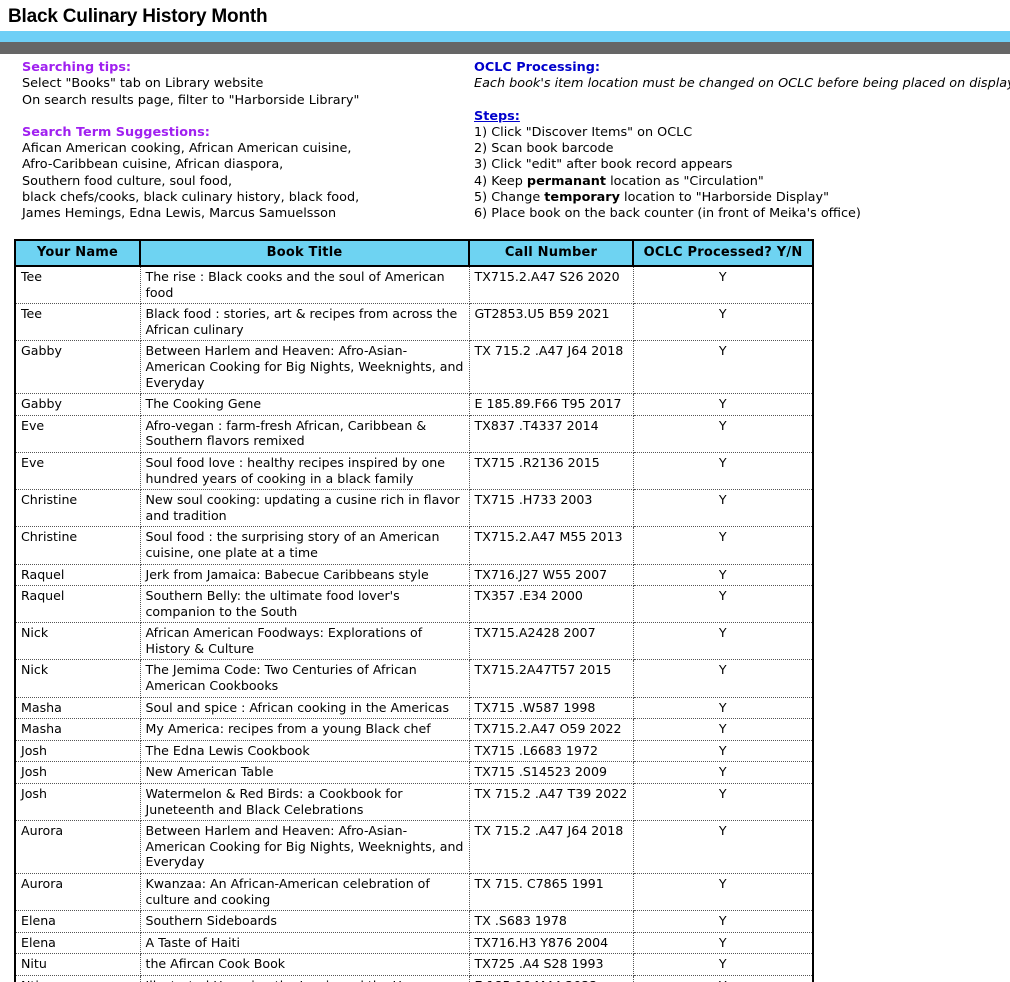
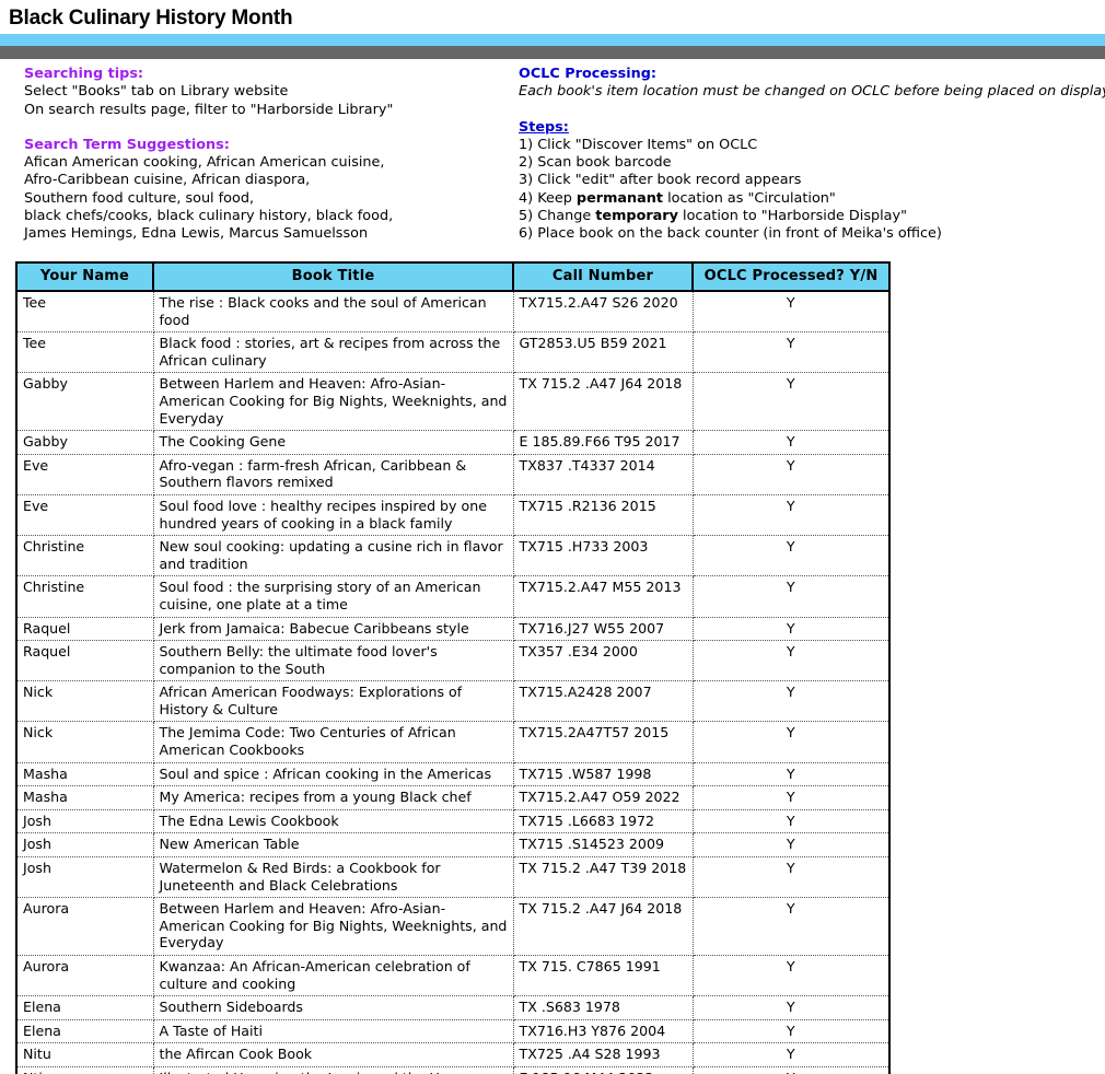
  Black Culinary History Month
  Searching tips:
  Select "Books" tab on Library website
  On search results page, filter to "Harborside Library"
  Search Term Suggestions:
  Afican American cooking, African American cuisine,
  Afro-Caribbean cuisine, African diaspora,
  Southern food culture, soul food,
  black chefs/cooks, black culinary history, black food,
  James Hemings, Edna Lewis, Marcus Samuelsson
  OCLC Processing:
  Each book's item location must be changed on OCLC before being placed on displa
  Steps:
  1) Click "Discover Items" on OCLC
  2) Scan book barcode
  3) Click "edit" after book record appears
  4) Keep permanant location as "Circulation"
  5) Change temporary location to "Harborside Display"
  6) Place book on the back counter (in front of Meika's office)
  Your Name	Book Title	Call Number	OCLC Processed? Y/N
  Tee	The rise : Black cooks and the soul of American food	TX715.2.A47 S26 2020	Y
  Tee	Black food : stories, art & recipes from across the African culinary	GT2853.U5 B59 2021	Y
  Gabby	Between Harlem and Heaven: Afro-Asian-American Cooking for Big Nights, Weeknights, and Everyday	TX 715.2 .A47 J64 2018	Y
  Gabby	The Cooking Gene	E 185.89.F66 T95 2017	Y
  Eve	Afro-vegan : farm-fresh African, Caribbean & Southern flavors remixed	TX837 .T4337 2014	Y
  Eve	Soul food love : healthy recipes inspired by one hundred years of cooking in a black family	TX715 .R2136 2015	Y
  Christine	New soul cooking: updating a cusine rich in flavor and tradition	TX715 .H733 2003	Y
  Christine	Soul food : the surprising story of an American cuisine, one plate at a time	TX715.2.A47 M55 2013	Y
  Raquel	Jerk from Jamaica: Babecue Caribbeans style	TX716.J27 W55 2007	Y
  Raquel	Southern Belly: the ultimate food lover's companion to the South	TX357 .E34 2000	Y
  Nick	African American Foodways: Explorations of History & Culture	TX715.A2428 2007	Y
  Nick	The Jemima Code: Two Centuries of African American Cookbooks	TX715.2A47T57 2015	Y
  Masha	Soul and spice : African cooking in the Americas	TX715 .W587 1998	Y
  Masha	My America: recipes from a young Black chef	TX715.2.A47 O59 2022	Y
  Josh	The Edna Lewis Cookbook	TX715 .L6683 1972	Y
  Josh	New American Table	TX715 .S14523 2009	Y
- Josh	Watermelon & Red Birds: a Cookbook for Juneteenth and Black Celebrations	TX 715.2 .A47 T39 2022	Y
+ Josh	Watermelon & Red Birds: a Cookbook for Juneteenth and Black Celebrations	TX 715.2 .A47 T39 2018	Y
  Aurora	Between Harlem and Heaven: Afro-Asian-American Cooking for Big Nights, Weeknights, and Everyday	TX 715.2 .A47 J64 2018	Y
  Aurora	Kwanzaa: An African-American celebration of culture and cooking	TX 715. C7865 1991	Y
  Elena	Southern Sideboards	TX .S683 1978	Y
  Elena	A Taste of Haiti	TX716.H3 Y876 2004	Y
  Nitu	the Afircan Cook Book	TX725 .A4 S28 1993	Y
